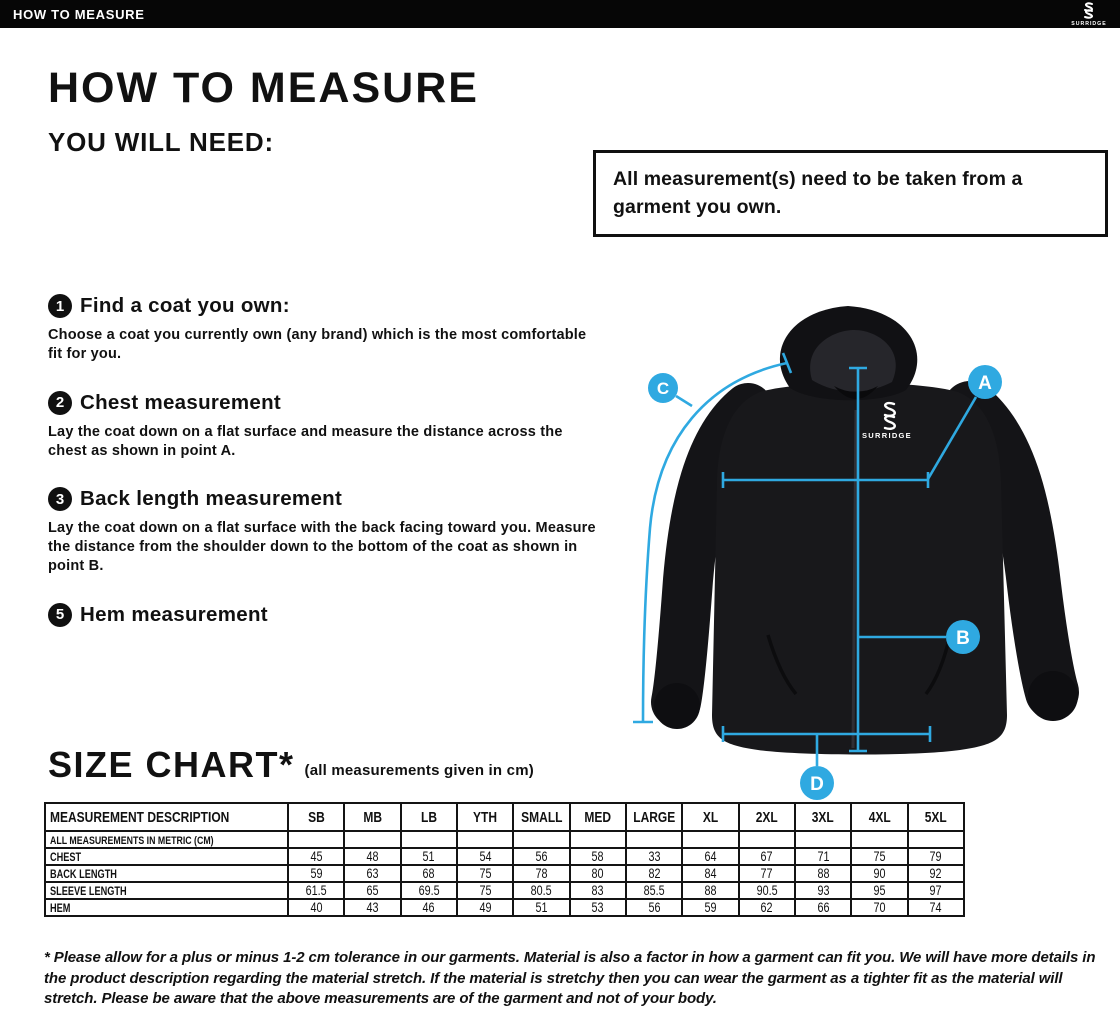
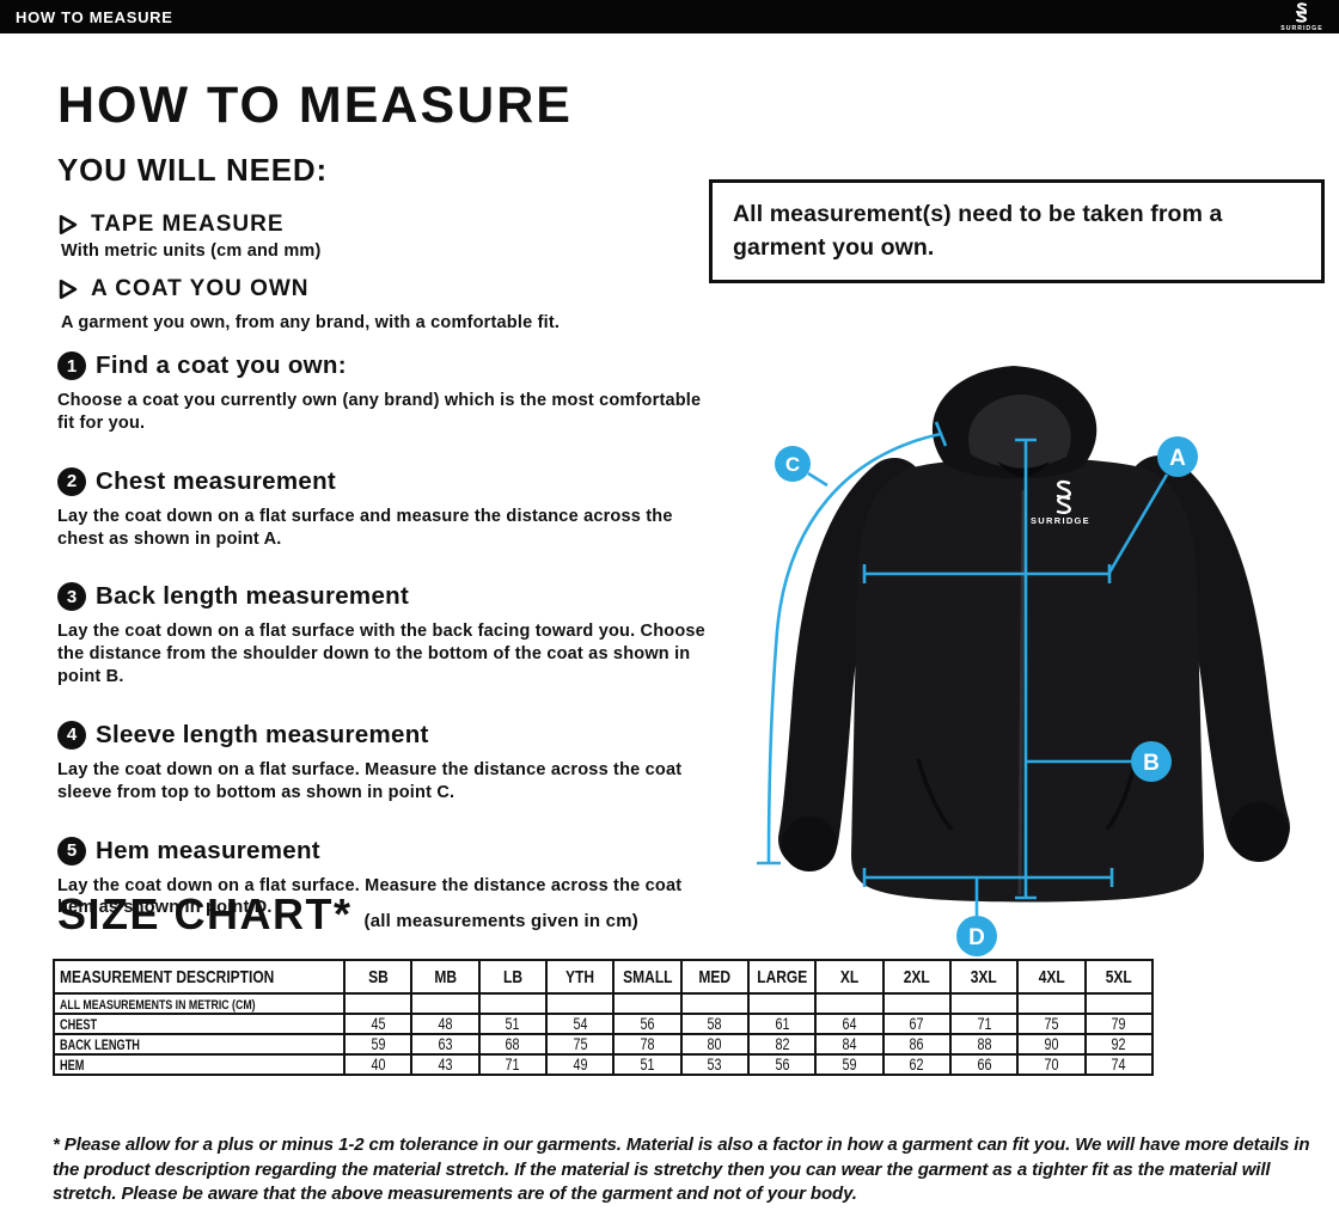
  HOW TO MEASURE
  HOW TO MEASURE
  YOU WILL NEED:
+ TAPE MEASURE
+ With metric units (cm and mm)
+ A COAT YOU OWN
+ A garment you own, from any brand, with a comfortable fit.
  1
  Find a coat you own:
  Choose a coat you currently own (any brand) which is the most comfortable fit for you.
  2
  Chest measurement
  Lay the coat down on a flat surface and measure the distance across the chest as shown in point A.
  3
  Back length measurement
- Lay the coat down on a flat surface with the back facing toward you. Measure the distance from the shoulder down to the bottom of the coat as shown in point B.
+ Lay the coat down on a flat surface with the back facing toward you. Choose the distance from the shoulder down to the bottom of the coat as shown in point B.
+ 4
+ Sleeve length measurement
+ Lay the coat down on a flat surface. Measure the distance across the coat sleeve from top to bottom as shown in point C.
  5
  Hem measurement
+ Lay the coat down on a flat surface. Measure the distance across the coat hem as shown in point D.
  All measurement(s) need to be taken from a garment you own.
  SURRIDGE
  A
  B
  C
  D
  SIZE CHART*
  (all measurements given in cm)
  MEASUREMENT DESCRIPTION	SB	MB	LB	YTH	SMALL	MED	LARGE	XL	2XL	3XL	4XL	5XL
  ALL MEASUREMENTS IN METRIC (CM)
- CHEST	45	48	51	54	56	58	33	64	67	71	75	79
+ CHEST	45	48	51	54	56	58	61	64	67	71	75	79
- BACK LENGTH	59	63	68	75	78	80	82	84	77	88	90	92
+ BACK LENGTH	59	63	68	75	78	80	82	84	86	88	90	92
- SLEEVE LENGTH	61.5	65	69.5	75	80.5	83	85.5	88	90.5	93	95	97
- HEM	40	43	46	49	51	53	56	59	62	66	70	74
+ HEM	40	43	71	49	51	53	56	59	62	66	70	74
  * Please allow for a plus or minus 1-2 cm tolerance in our garments. Material is also a factor in how a garment can fit you. We will have more details in the product description regarding the material stretch. If the material is stretchy then you can wear the garment as a tighter fit as the material will stretch. Please be aware that the above measurements are of the garment and not of your body.
